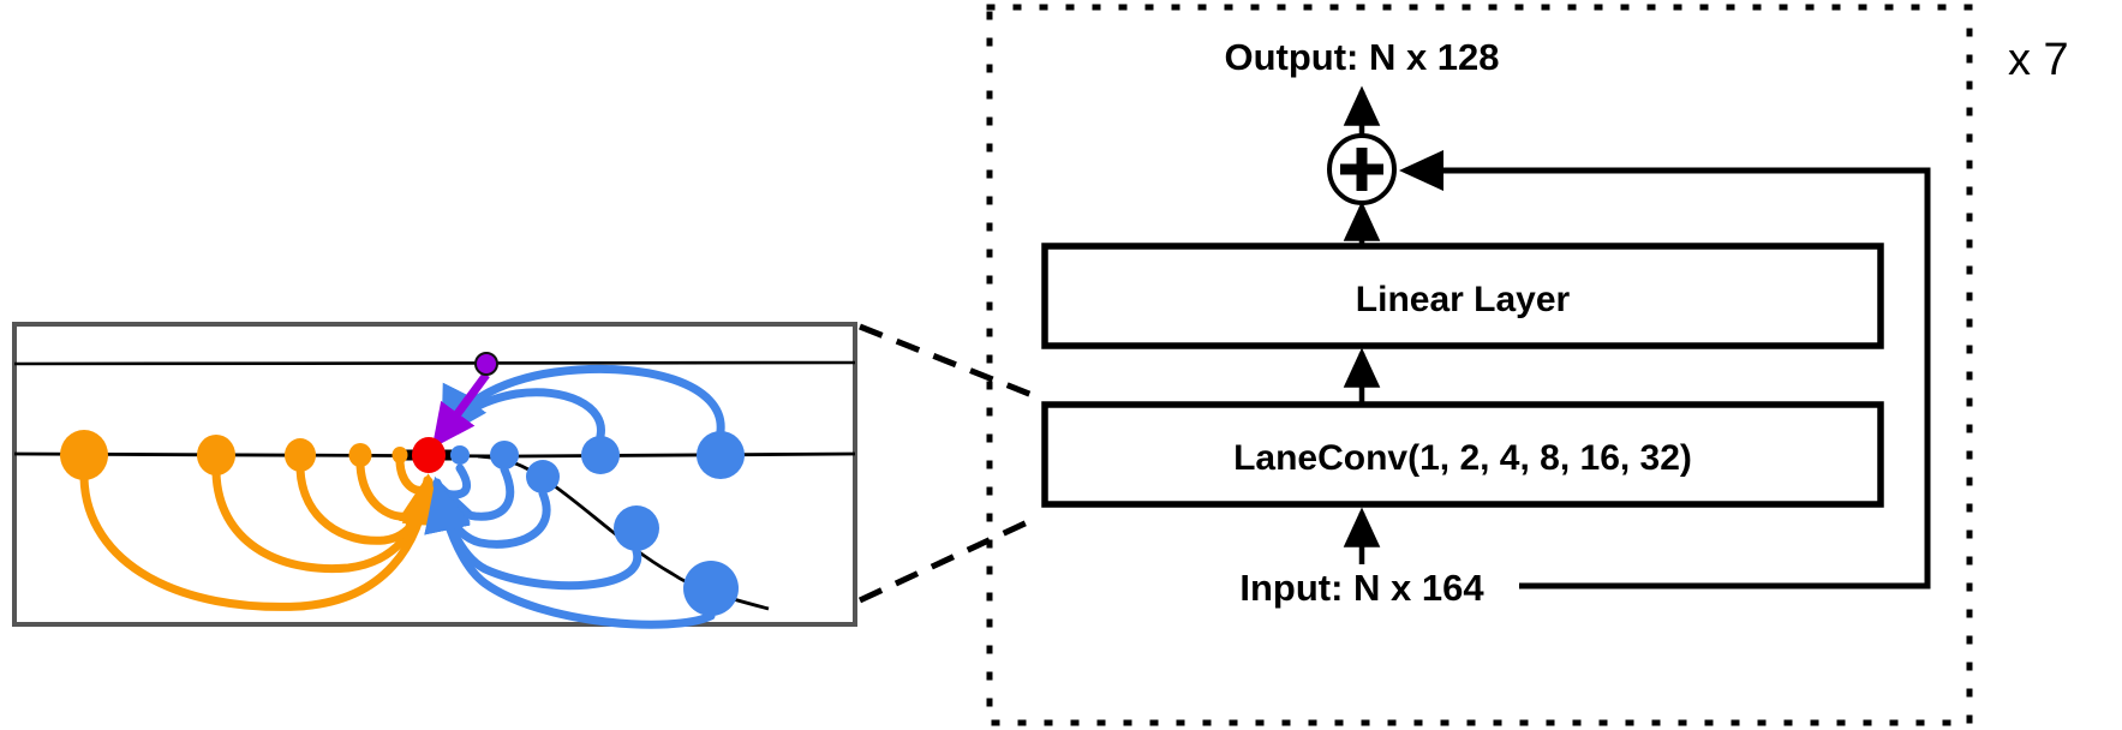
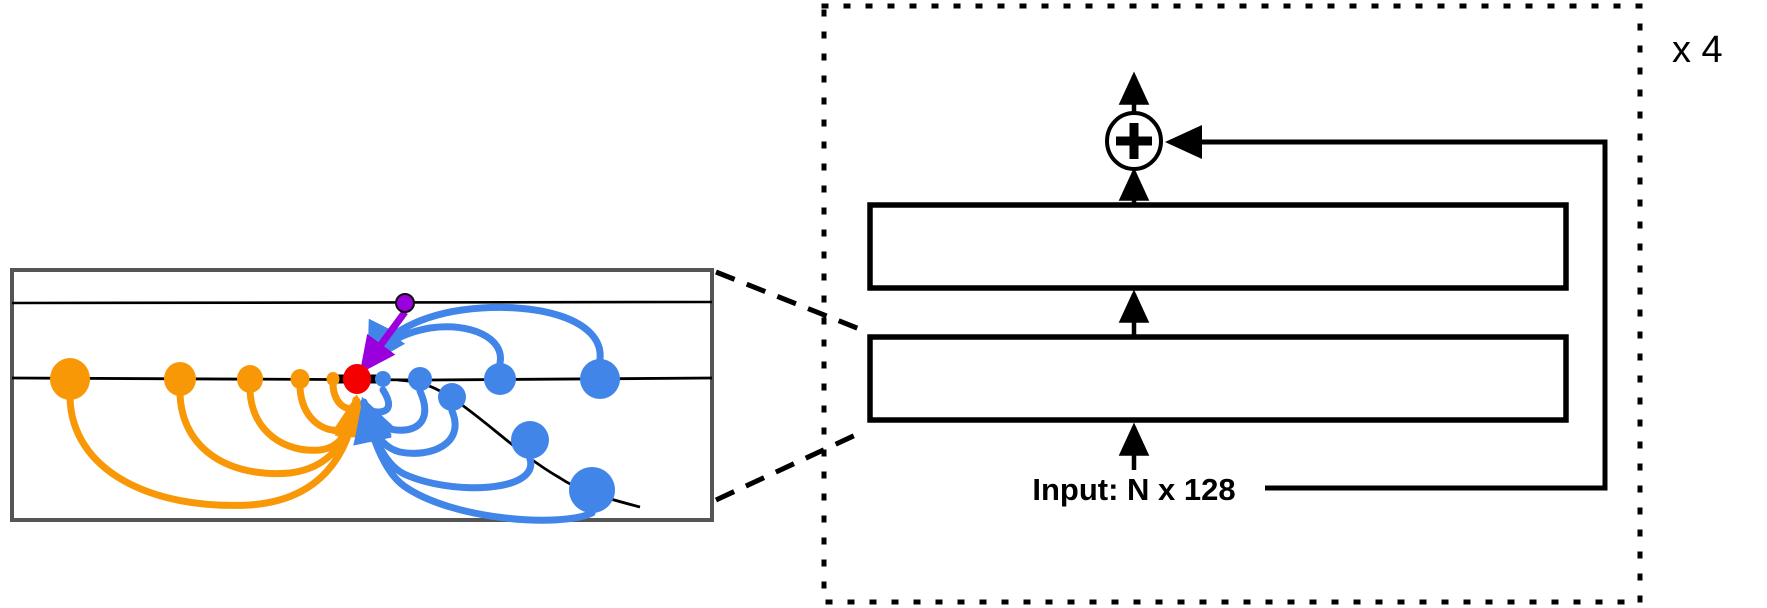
- Linear Layer
- LaneConv(1, 2, 4, 8, 16, 32)
- Output: N x 128
- Input: N x 164
+ Input: N x 128
- x 7
+ x 4
